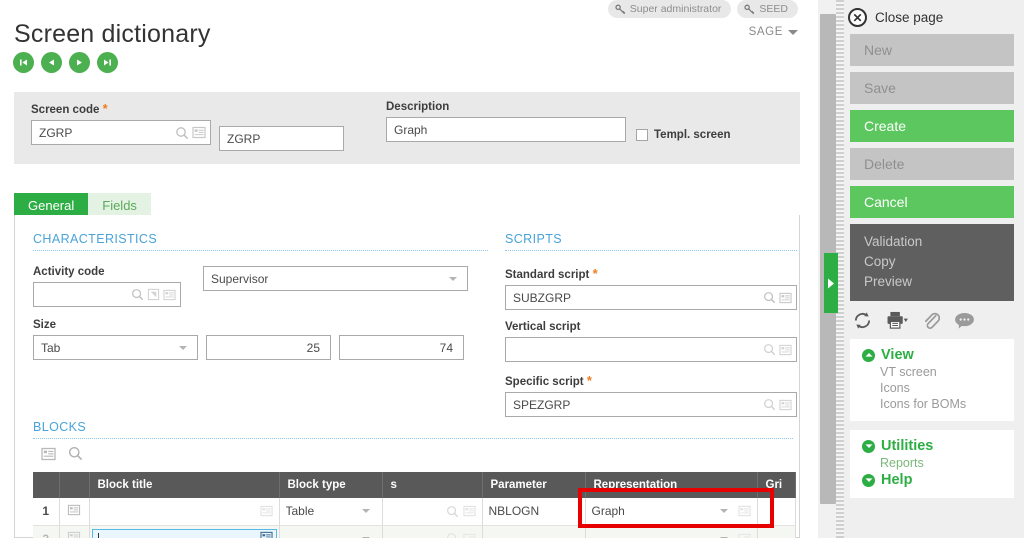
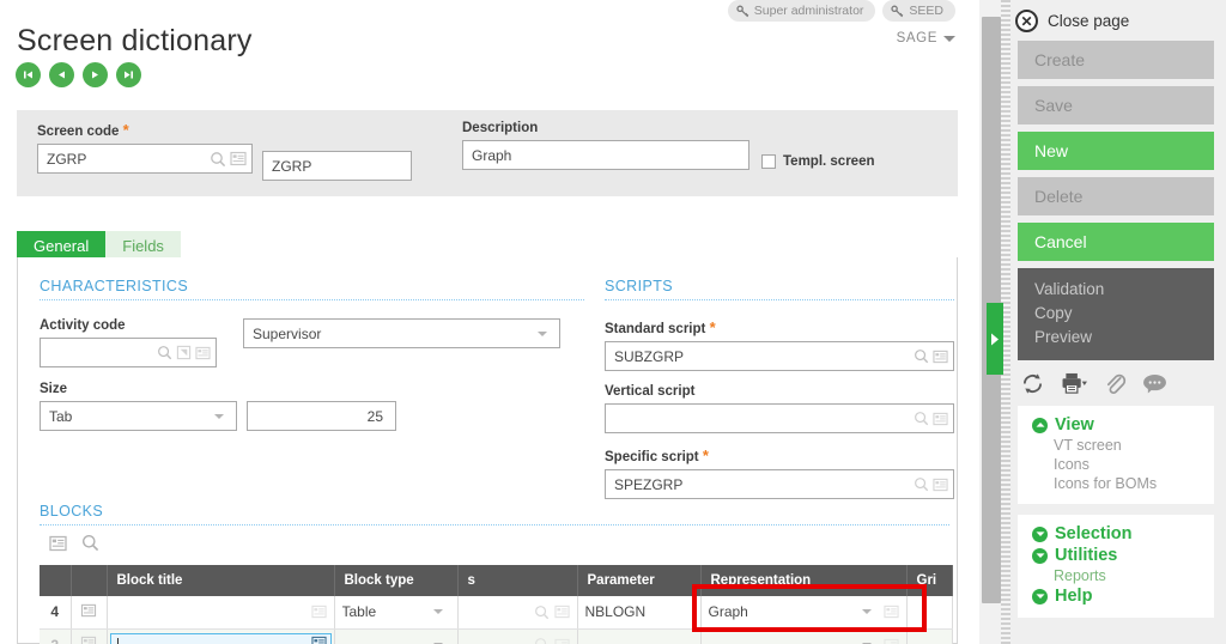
  Screen dictionary
  Super administrator
  SEED
  SAGE
  Screen code *
  ZGRP
  ZGRP
  Description
  Graph
  Templ. screen
  General
  Fields
  CHARACTERISTICS
  Activity code
  Supervisor
  Size
  Tab
  25
- 74
  SCRIPTS
  Standard script *
  SUBZGRP
  Vertical script
  Specific script *
  SPEZGRP
  BLOCKS
  		Block title	Block type	s	Parameter	Representation	Gri
- 1			Table		NBLOGN	Graph
+ 4			Table		NBLOGN	Graph
  ✕
  Close page
- New
+ Create
  Save
- Create
+ New
  Delete
  Cancel
  Validation
  Copy
  Preview
  View
  VT screen
  Icons
  Icons for BOMs
+ Selection
  Utilities
  Reports
  Help
